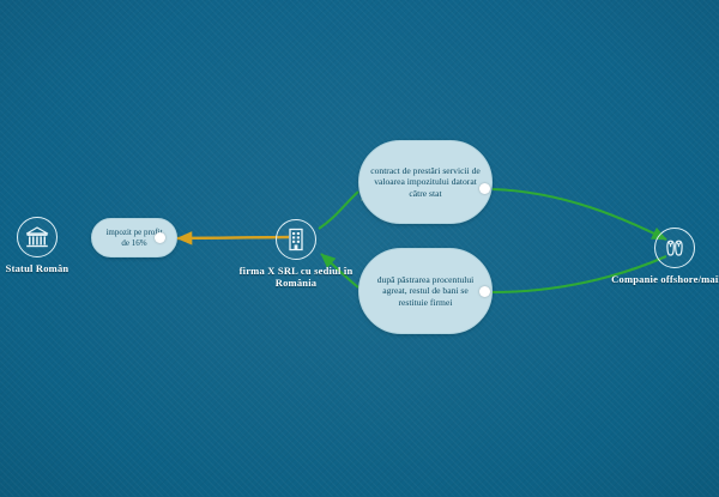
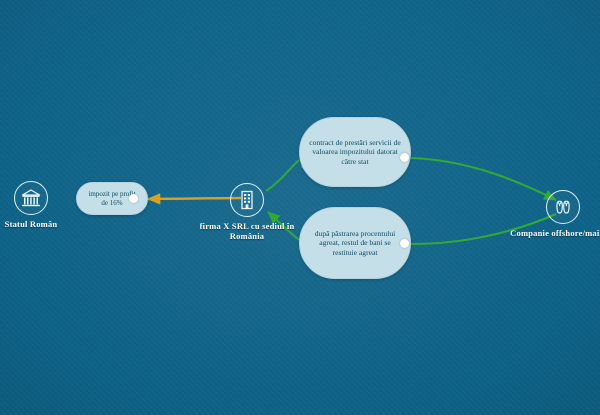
  impozit pe pro de 16%
  contract de prestări servicii de valoarea impozitului datorat către stat
- după păstrarea procentului agreat, restul de bani se restituie firmei
+ după păstrarea procentului agreat, restul de bani se restituie agreat
  Statul Român
  firma X SRL cu sediul în România
  Companie offshore/mai
